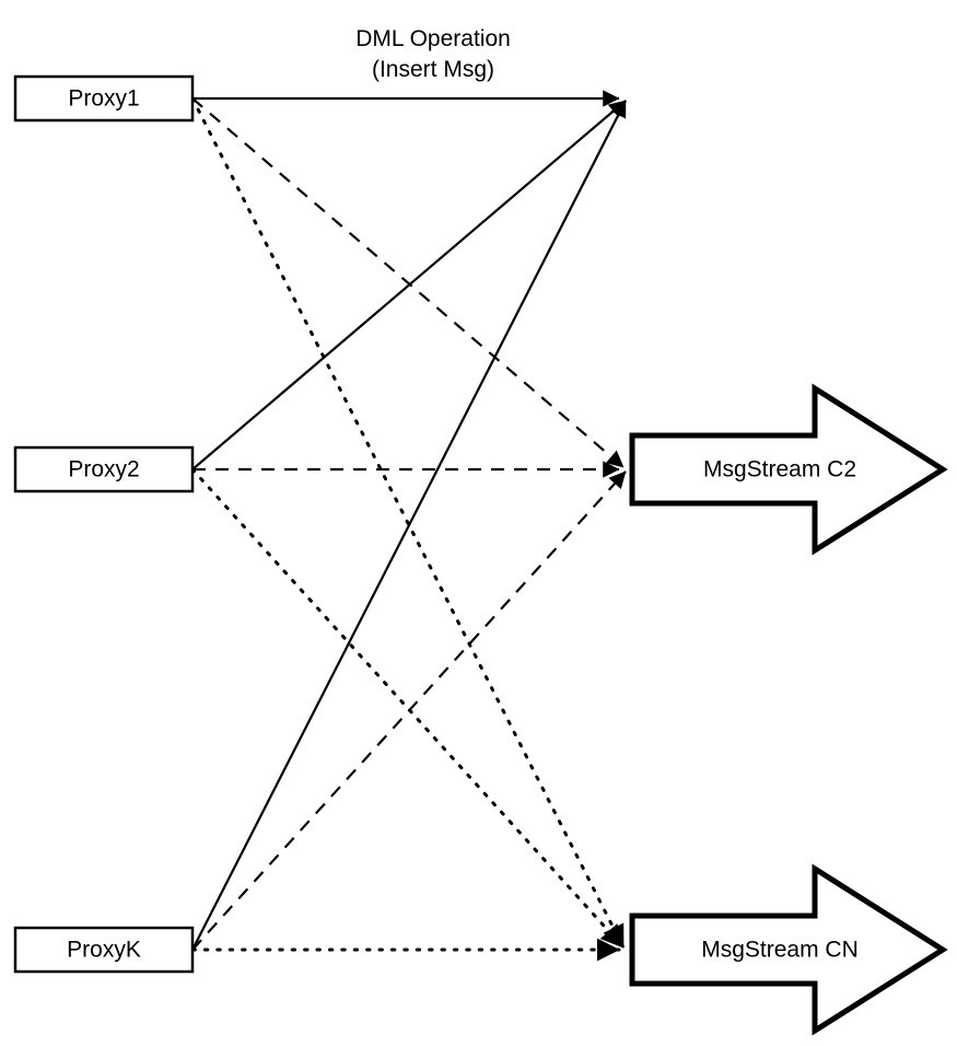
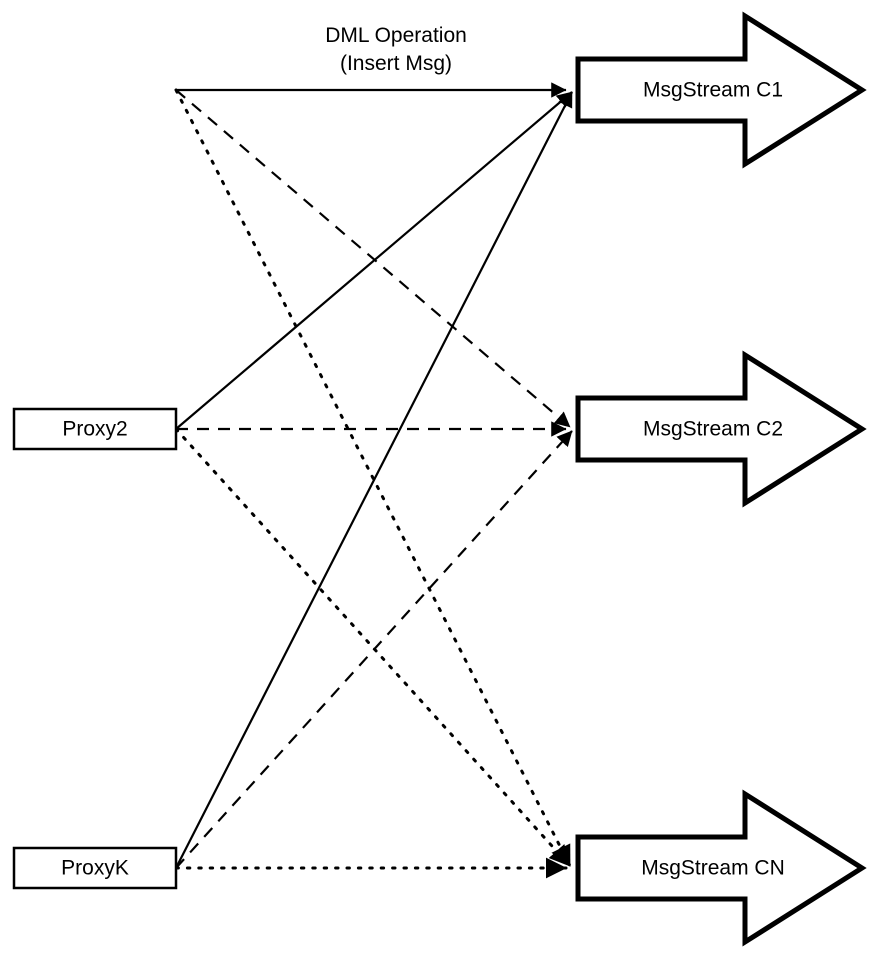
- Proxy1
  Proxy2
  ProxyK
+ MsgStream C1
  MsgStream C2
  MsgStream CN
  DML Operation
  (Insert Msg)
